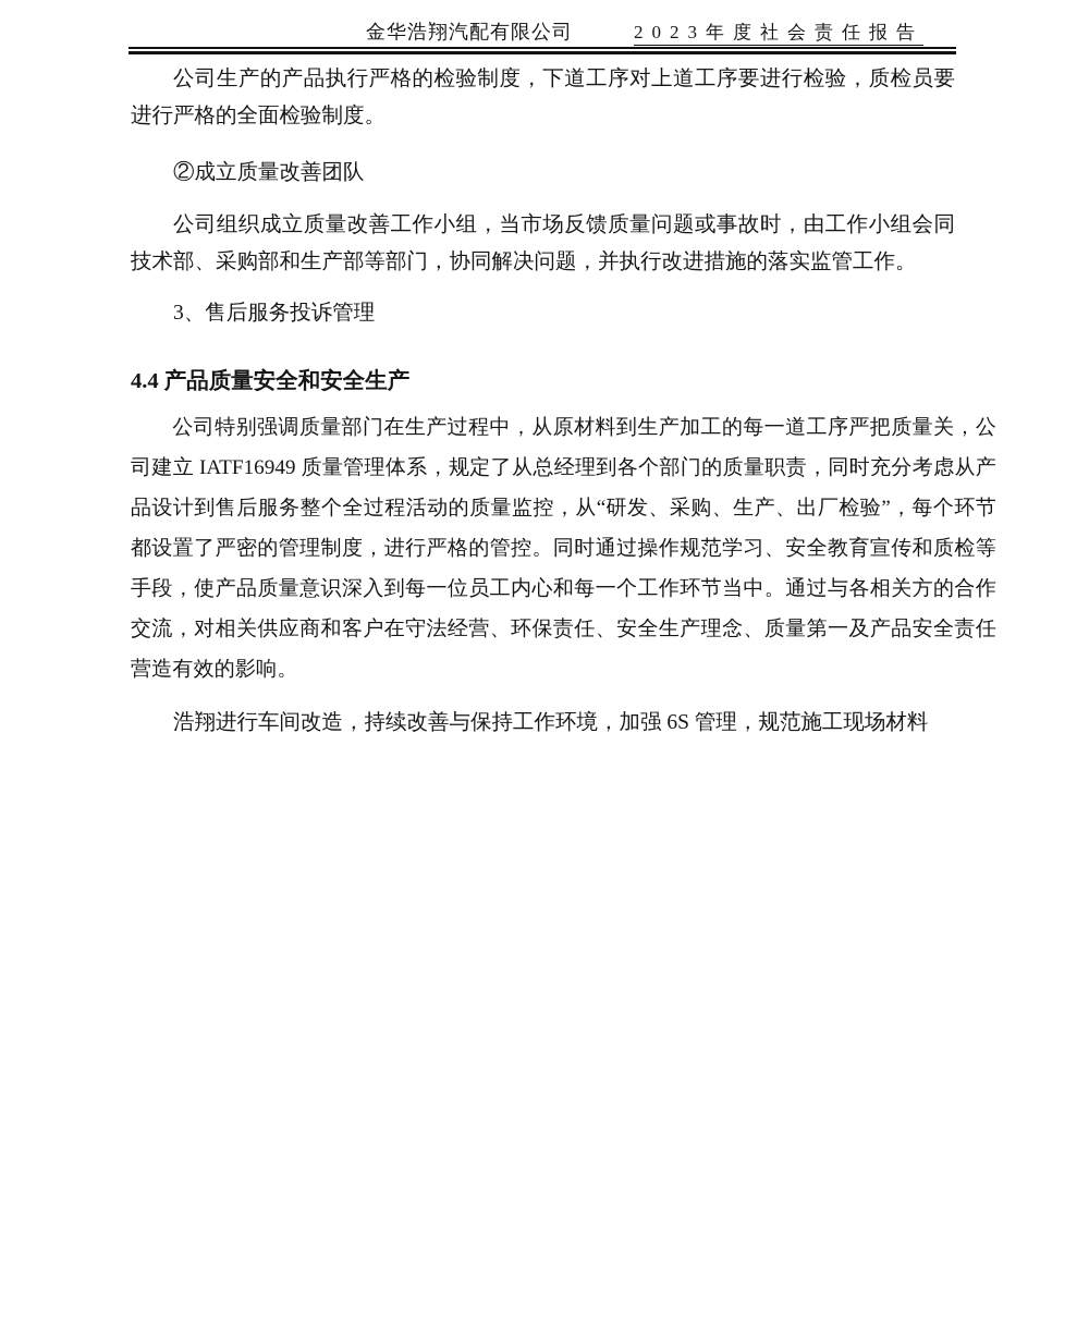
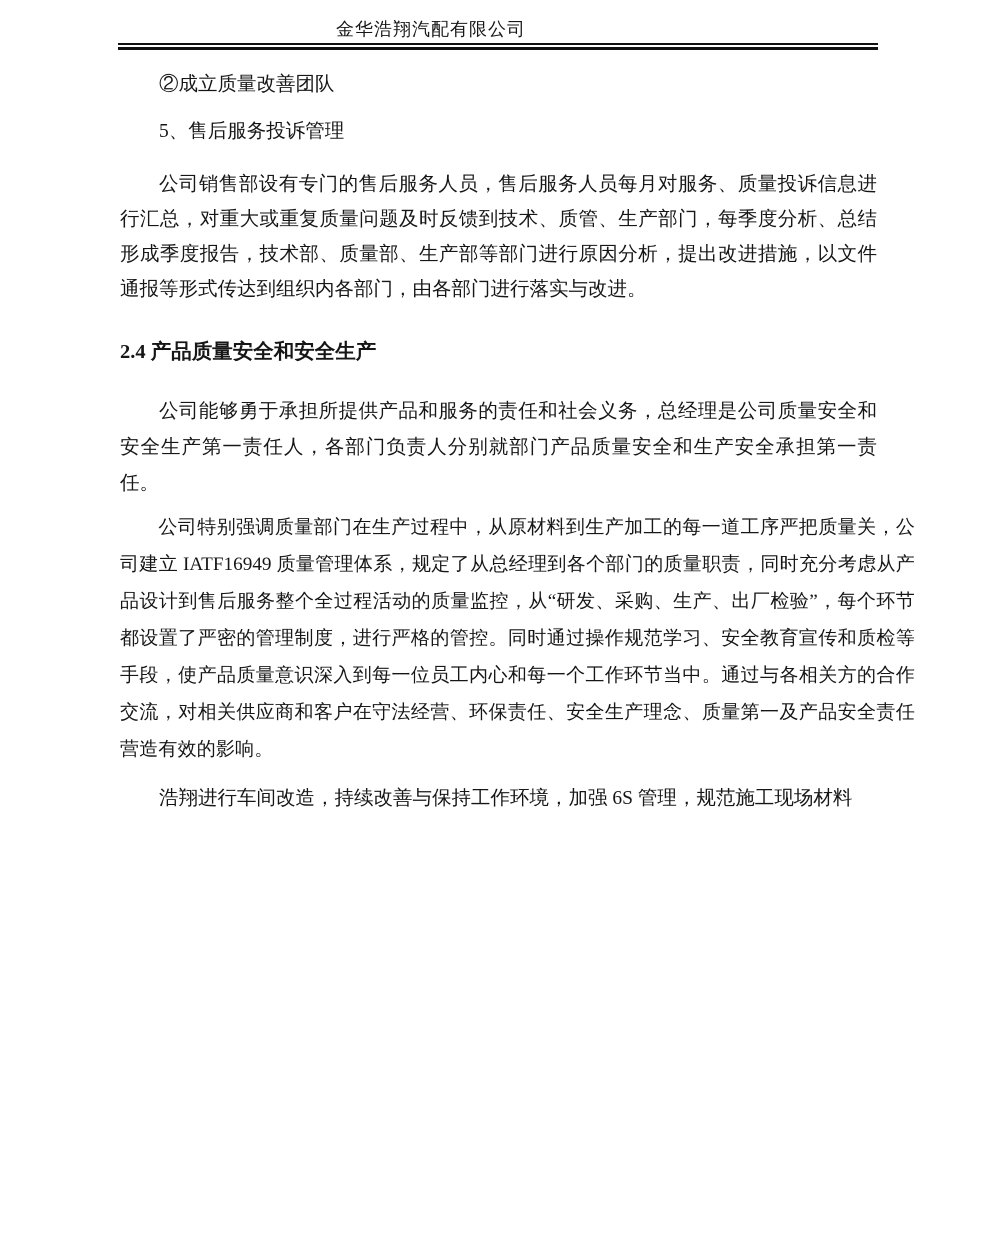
  金华浩翔汽配有限公司
- 2023年度社会责任报告
- 公司生产的产品执行严格的检验制度，下道工序对上道工序要进行检验，质检员要进行严格的全面检验制度。
  ②成立质量改善团队
- 公司组织成立质量改善工作小组，当市场反馈质量问题或事故时，由工作小组会同技术部、采购部和生产部等部门，协同解决问题，并执行改进措施的落实监管工作。
- 3、售后服务投诉管理
+ 5、售后服务投诉管理
+ 公司销售部设有专门的售后服务人员，售后服务人员每月对服务、质量投诉信息进行汇总，对重大或重复质量问题及时反馈到技术、质管、生产部门，每季度分析、总结形成季度报告，技术部、质量部、生产部等部门进行原因分析，提出改进措施，以文件通报等形式传达到组织内各部门，由各部门进行落实与改进。
- 4.4 产品质量安全和安全生产
+ 2.4 产品质量安全和安全生产
+ 公司能够勇于承担所提供产品和服务的责任和社会义务，总经理是公司质量安全和安全生产第一责任人，各部门负责人分别就部门产品质量安全和生产安全承担第一责任。
  公司特别强调质量部门在生产过程中，从原材料到生产加工的每一道工序严把质量关，公司建立 IATF16949 质量管理体系，规定了从总经理到各个部门的质量职责，同时充分考虑从产品设计到售后服务整个全过程活动的质量监控，从“研发、采购、生产、出厂检验”，每个环节都设置了严密的管理制度，进行严格的管控。同时通过操作规范学习、安全教育宣传和质检等手段，使产品质量意识深入到每一位员工内心和每一个工作环节当中。通过与各相关方的合作交流，对相关供应商和客户在守法经营、环保责任、安全生产理念、质量第一及产品安全责任营造有效的影响。
  浩翔进行车间改造，持续改善与保持工作环境，加强 6S 管理，规范施工现场材料
